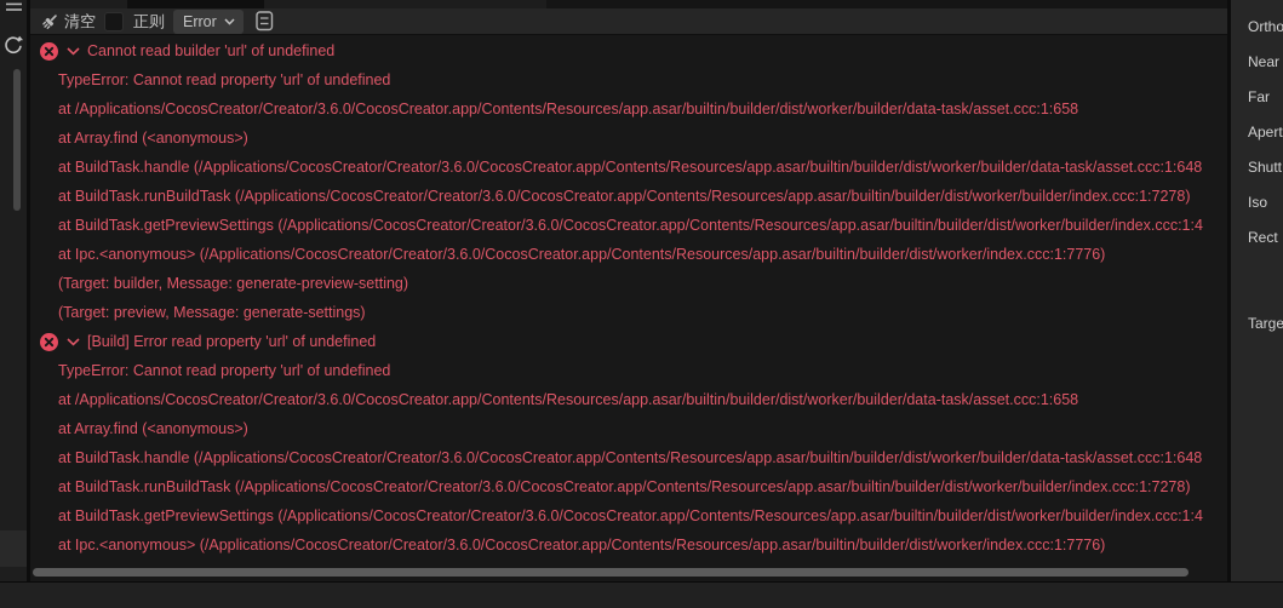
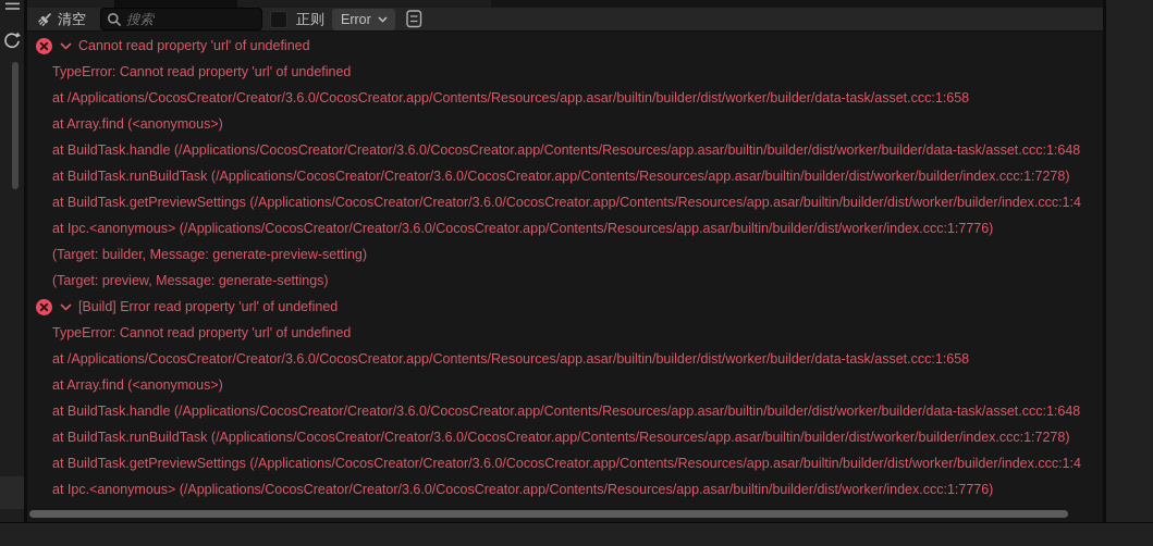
  清空
+ 搜索
  正则
  Error
- Cannot read builder 'url' of undefined
+ Cannot read property 'url' of undefined
  TypeError: Cannot read property 'url' of undefined
  at /Applications/CocosCreator/Creator/3.6.0/CocosCreator.app/Contents/Resources/app.asar/builtin/builder/dist/worker/builder/data-task/asset.ccc:1:658
  at Array.find (<anonymous>)
  at BuildTask.handle (/Applications/CocosCreator/Creator/3.6.0/CocosCreator.app/Contents/Resources/app.asar/builtin/builder/dist/worker/builder/data-task/asset.ccc:1:648
  at BuildTask.runBuildTask (/Applications/CocosCreator/Creator/3.6.0/CocosCreator.app/Contents/Resources/app.asar/builtin/builder/dist/worker/builder/index.ccc:1:7278)
  at BuildTask.getPreviewSettings (/Applications/CocosCreator/Creator/3.6.0/CocosCreator.app/Contents/Resources/app.asar/builtin/builder/dist/worker/builder/index.ccc:1:4
  at Ipc.<anonymous> (/Applications/CocosCreator/Creator/3.6.0/CocosCreator.app/Contents/Resources/app.asar/builtin/builder/dist/worker/index.ccc:1:7776)
  (Target: builder, Message: generate-preview-setting)
  (Target: preview, Message: generate-settings)
  [Build] Error read property 'url' of undefined
  TypeError: Cannot read property 'url' of undefined
  at /Applications/CocosCreator/Creator/3.6.0/CocosCreator.app/Contents/Resources/app.asar/builtin/builder/dist/worker/builder/data-task/asset.ccc:1:658
  at Array.find (<anonymous>)
  at BuildTask.handle (/Applications/CocosCreator/Creator/3.6.0/CocosCreator.app/Contents/Resources/app.asar/builtin/builder/dist/worker/builder/data-task/asset.ccc:1:648
  at BuildTask.runBuildTask (/Applications/CocosCreator/Creator/3.6.0/CocosCreator.app/Contents/Resources/app.asar/builtin/builder/dist/worker/builder/index.ccc:1:7278)
  at BuildTask.getPreviewSettings (/Applications/CocosCreator/Creator/3.6.0/CocosCreator.app/Contents/Resources/app.asar/builtin/builder/dist/worker/builder/index.ccc:1:4
  at Ipc.<anonymous> (/Applications/CocosCreator/Creator/3.6.0/CocosCreator.app/Contents/Resources/app.asar/builtin/builder/dist/worker/index.ccc:1:7776)
- Ortho
- Near
- Far
- Apert
- Shutt
- Iso
- Rect
- Targe
